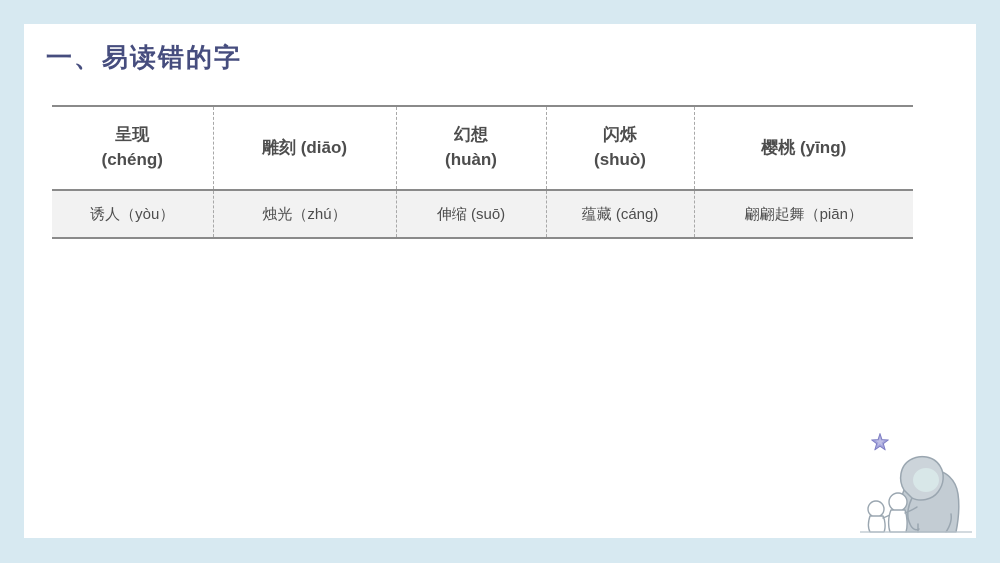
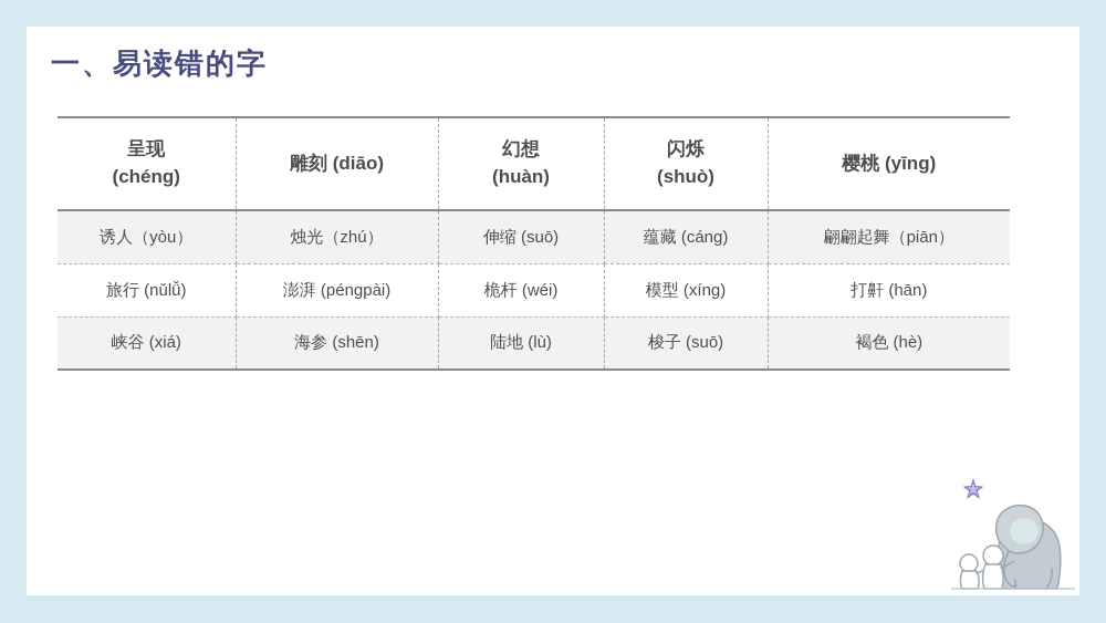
  一、易读错的字
  呈现 (chéng)	雕刻 (diāo)	幻想 (huàn)	闪烁 (shuò)	樱桃 (yīng)
  诱人（yòu）	烛光（zhú）	伸缩 (suō)	蕴藏 (cáng)	翩翩起舞（piān）
+ 旅行 (nǔlǚ)	澎湃 (péngpài)	桅杆 (wéi)	模型 (xíng)	打鼾 (hān)
+ 峡谷 (xiá)	海参 (shēn)	陆地 (lù)	梭子 (suō)	褐色 (hè)
